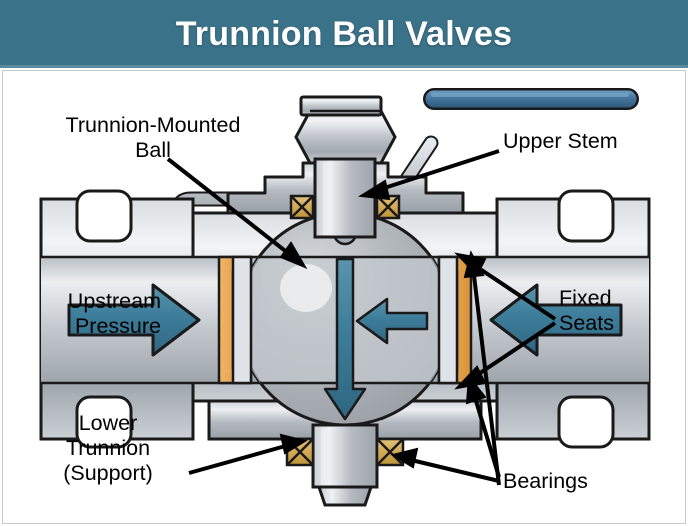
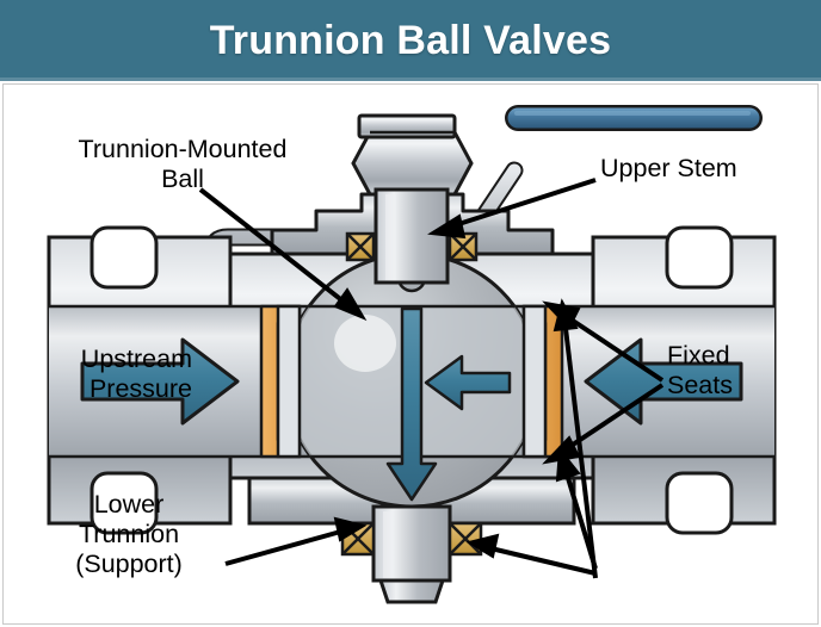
  Trunnion Ball Valves
  Trunnion-Mounted
  Ball
  Upper Stem
  Upstream
  Pressure
  Fixed
  Seats
  Lower
  Trunnion
  (Support)
- Bearings
